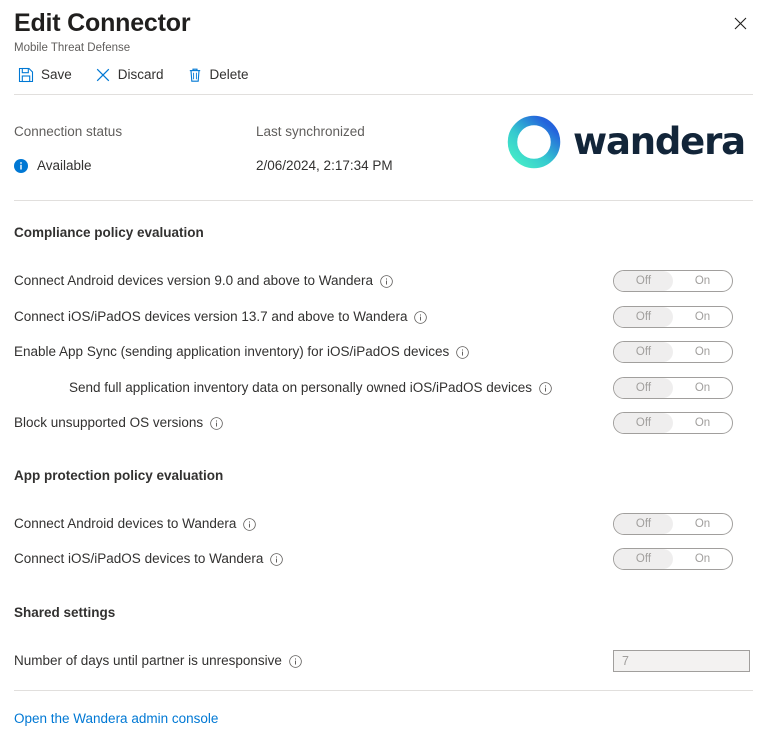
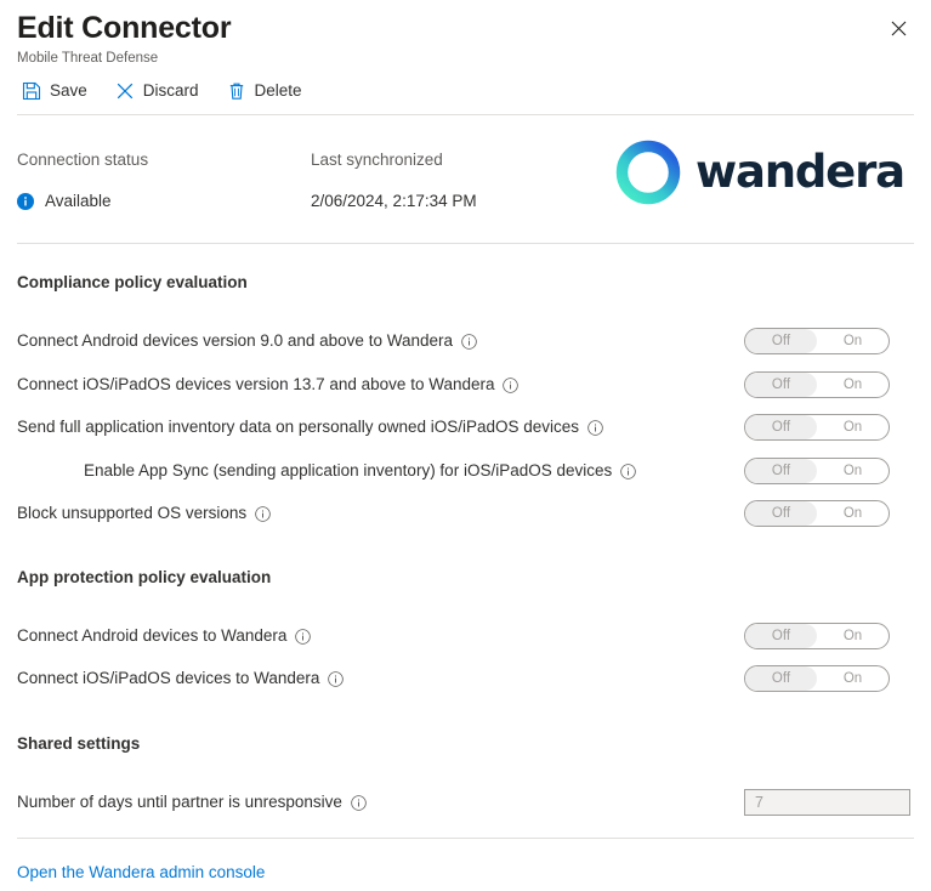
  Edit Connector
  Mobile Threat Defense
  Save
  Discard
  Delete
  Connection status
  Available
  Last synchronized
  2/06/2024, 2:17:34 PM
  wandera
  Compliance policy evaluation
  Connect Android devices version 9.0 and above to Wandera
  Off
  On
  Connect iOS/iPadOS devices version 13.7 and above to Wandera
  Off
  On
- Enable App Sync (sending application inventory) for iOS/iPadOS devices
+ Send full application inventory data on personally owned iOS/iPadOS devices
  Off
  On
- Send full application inventory data on personally owned iOS/iPadOS devices
+ Enable App Sync (sending application inventory) for iOS/iPadOS devices
  Off
  On
  Block unsupported OS versions
  Off
  On
  App protection policy evaluation
  Connect Android devices to Wandera
  Off
  On
  Connect iOS/iPadOS devices to Wandera
  Off
  On
  Shared settings
  Number of days until partner is unresponsive
  7
  Open the Wandera admin console
